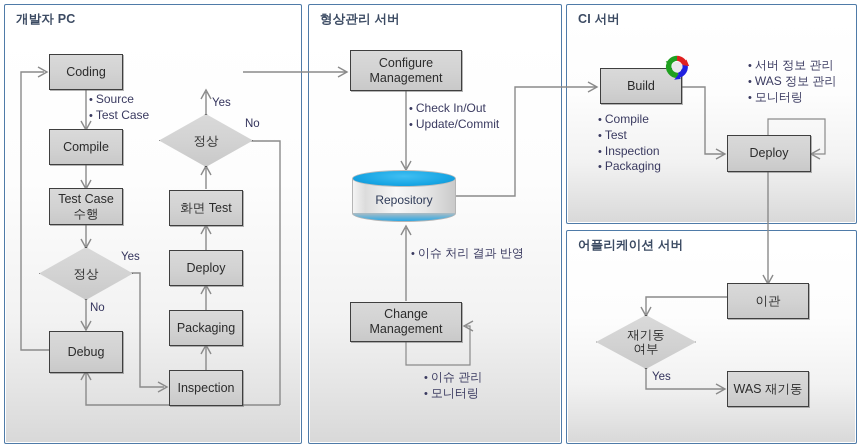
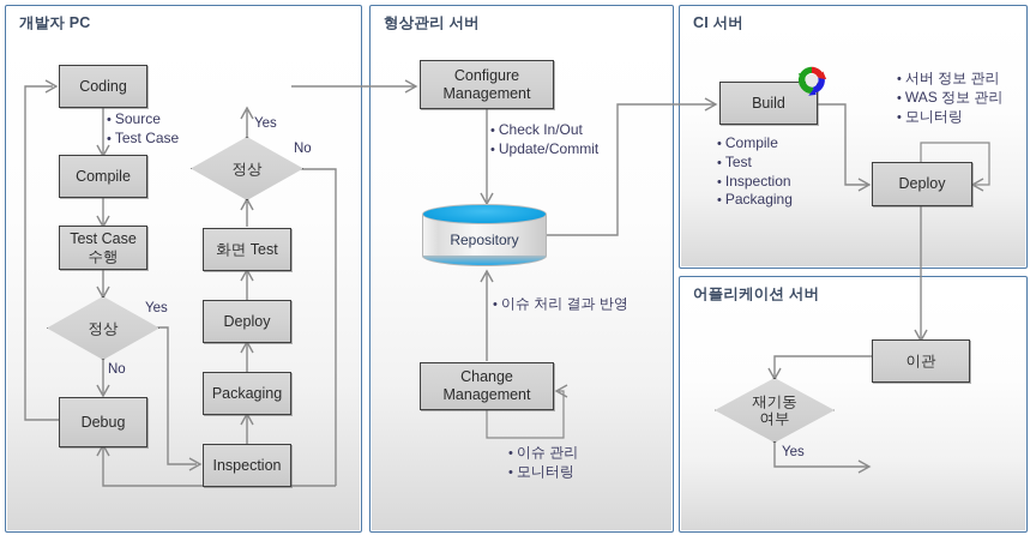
  개발자 PC
  형상관리 서버
  CI 서버
  어플리케이션 서버
  Coding
  Source
  Test Case
  Compile
  Test Case
  수행
  정상
  Yes
  No
  Debug
  정상
  Yes
  No
  화면 Test
  Deploy
  Packaging
  Inspection
  Configure
  Management
  Check In/Out
  Update/Commit
  Repository
  이슈 처리 결과 반영
  Change
  Management
  이슈 관리
  모니터링
  Build
  Compile
  Test
  Inspection
  Packaging
  서버 정보 관리
  WAS 정보 관리
  모니터링
  Deploy
  이관
  재기동
  여부
  Yes
- WAS 재기동
